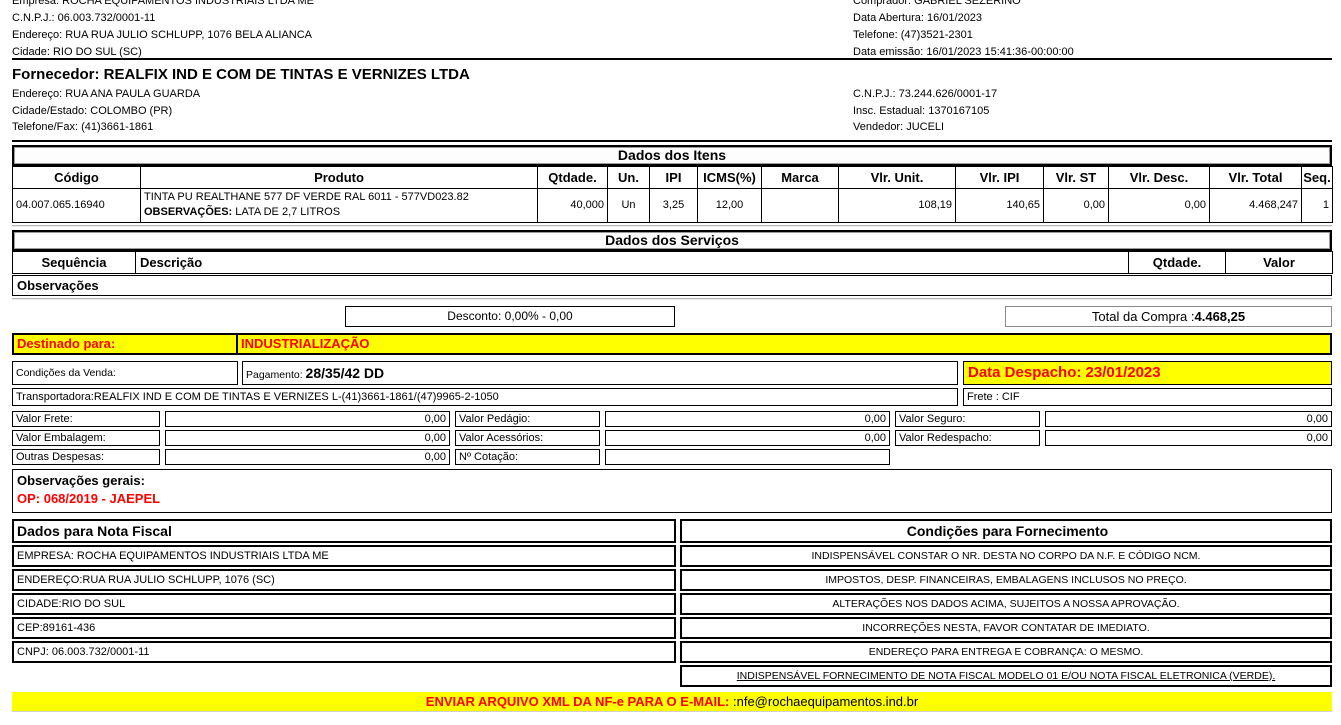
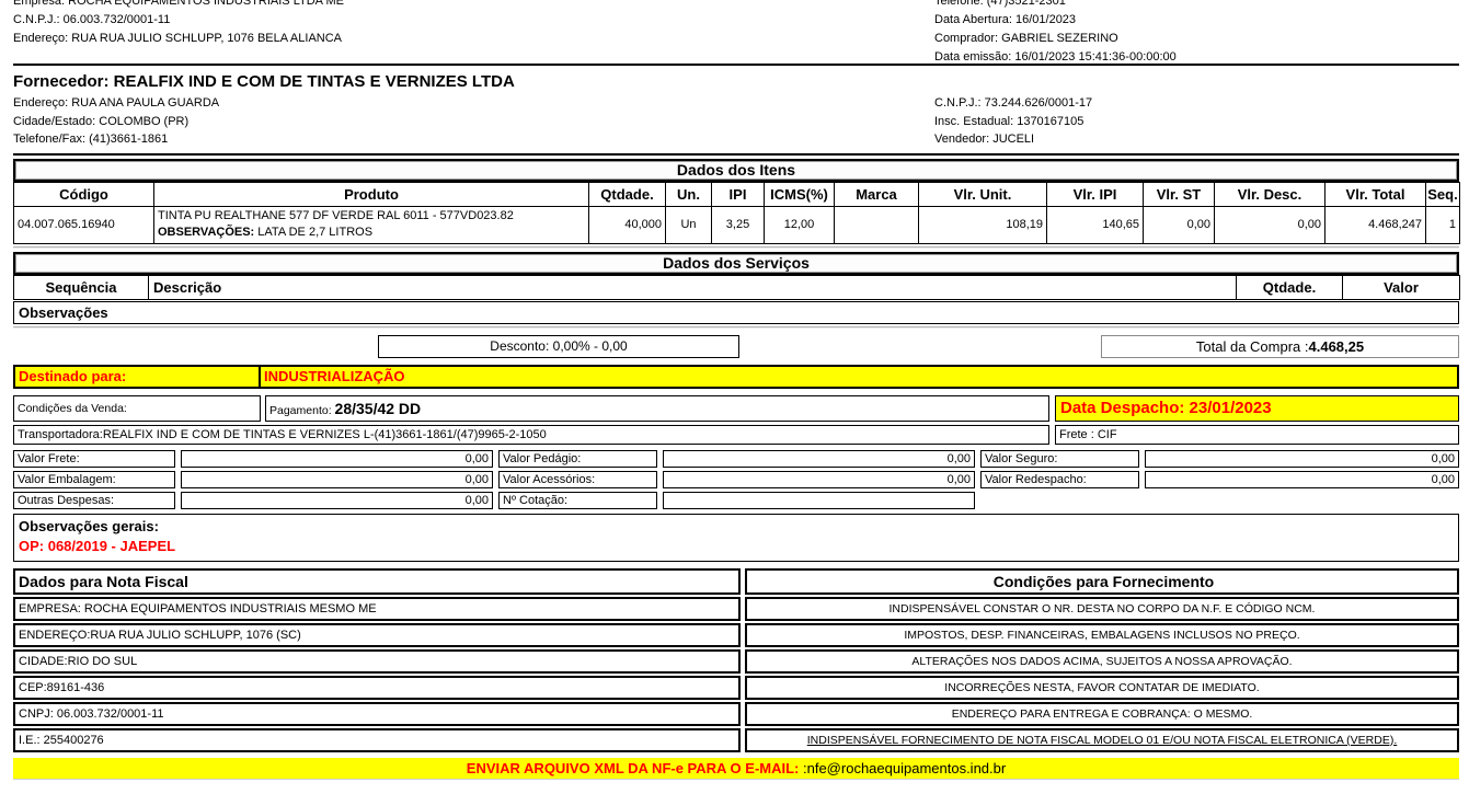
  Empresa: ROCHA EQUIPAMENTOS INDUSTRIAIS LTDA ME
  C.N.P.J.: 06.003.732/0001-11
  Endereço: RUA RUA JULIO SCHLUPP, 1076 BELA ALIANCA
- Cidade: RIO DO SUL (SC)
- Comprador: GABRIEL SEZERINO
+ Telefone: (47)3521-2301
  Data Abertura: 16/01/2023
- Telefone: (47)3521-2301
+ Comprador: GABRIEL SEZERINO
  Data emissão: 16/01/2023 15:41:36-00:00:00
  Fornecedor: REALFIX IND E COM DE TINTAS E VERNIZES LTDA
  Endereço: RUA ANA PAULA GUARDA
  Cidade/Estado: COLOMBO (PR)
  Telefone/Fax: (41)3661-1861
  C.N.P.J.: 73.244.626/0001-17
  Insc. Estadual: 1370167105
  Vendedor: JUCELI
  Dados dos Itens
  Código	Produto	Qtdade.	Un.	IPI	ICMS(%)	Marca	Vlr. Unit.	Vlr. IPI	Vlr. ST	Vlr. Desc.	Vlr. Total	Seq.
  04.007.065.16940	TINTA PU REALTHANE 577 DF VERDE RAL 6011 - 577VD023.82 OBSERVAÇÕES: LATA DE 2,7 LITROS	40,000	Un	3,25	12,00		108,19	140,65	0,00	0,00	4.468,247	1
  Dados dos Serviços
  Sequência	Descrição	Qtdade.	Valor
  Observações
  Desconto: 0,00% - 0,00
  Total da Compra :4.468,25
  Destinado para:
  INDUSTRIALIZAÇÃO
  Condições da Venda:
  Pagamento: 28/35/42 DD
  Data Despacho: 23/01/2023
  Transportadora:REALFIX IND E COM DE TINTAS E VERNIZES L-(41)3661-1861/(47)9965-2-1050
  Frete : CIF
  Valor Frete:
  0,00
  Valor Pedágio:
  0,00
  Valor Seguro:
  0,00
  Valor Embalagem:
  0,00
  Valor Acessórios:
  0,00
  Valor Redespacho:
  0,00
  Outras Despesas:
  0,00
  Nº Cotação:
  Observações gerais:
  OP: 068/2019 - JAEPEL
  Dados para Nota Fiscal
- EMPRESA: ROCHA EQUIPAMENTOS INDUSTRIAIS LTDA ME
+ EMPRESA: ROCHA EQUIPAMENTOS INDUSTRIAIS MESMO ME
  ENDEREÇO:RUA RUA JULIO SCHLUPP, 1076 (SC)
  CIDADE:RIO DO SUL
  CEP:89161-436
  CNPJ: 06.003.732/0001-11
+ I.E.: 255400276
  Condições para Fornecimento
  INDISPENSÁVEL CONSTAR O NR. DESTA NO CORPO DA N.F. E CÓDIGO NCM.
  IMPOSTOS, DESP. FINANCEIRAS, EMBALAGENS INCLUSOS NO PREÇO.
  ALTERAÇÕES NOS DADOS ACIMA, SUJEITOS A NOSSA APROVAÇÃO.
  INCORREÇÕES NESTA, FAVOR CONTATAR DE IMEDIATO.
  ENDEREÇO PARA ENTREGA E COBRANÇA: O MESMO.
  INDISPENSÁVEL FORNECIMENTO DE NOTA FISCAL MODELO 01 E/OU NOTA FISCAL ELETRONICA (VERDE).
  ENVIAR ARQUIVO XML DA NF-e PARA O E-MAIL: :nfe@rochaequipamentos.ind.br
